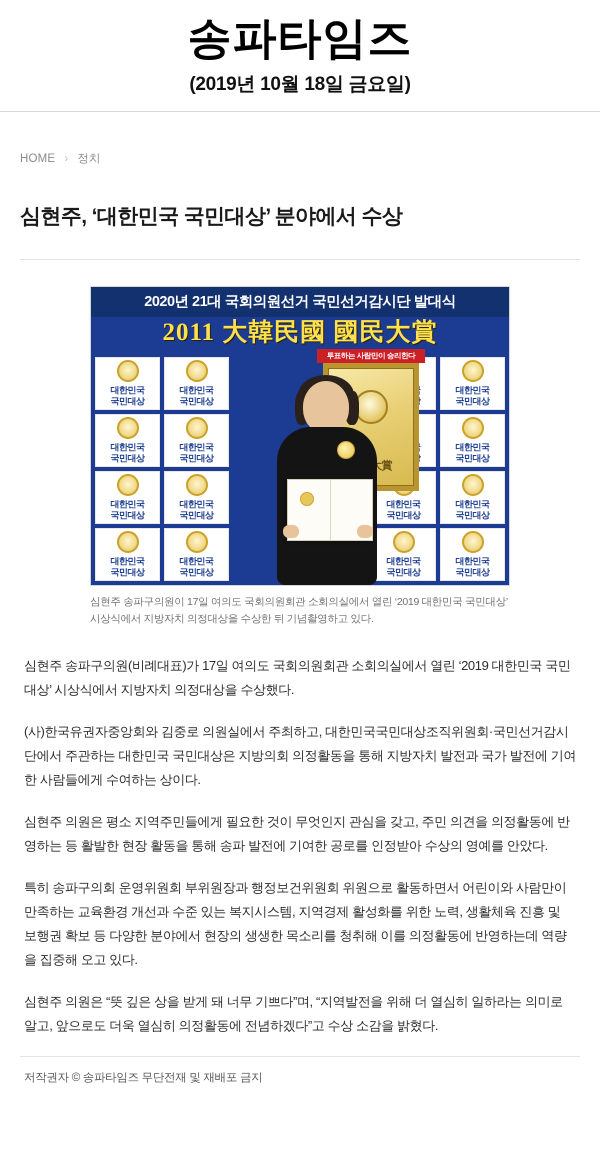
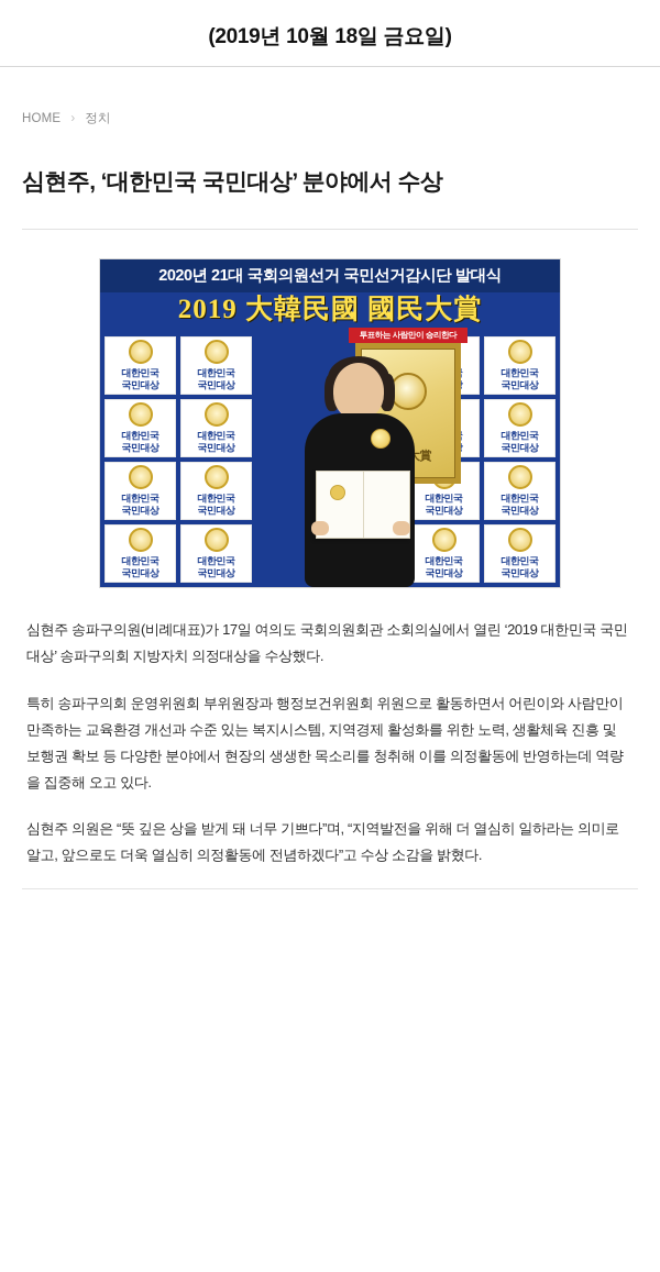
- 송파타임즈
  (2019년 10월 18일 금요일)
  HOME › 정치
  심현주, ‘대한민국 국민대상’ 분야에서 수상
  2020년 21대 국회의원선거 국민선거감시단 발대식
- 2011 大韓民國 國民大賞
+ 2019 大韓民國 國民大賞
  대한민국
  국민대상
  대한민국
  국민대상
  대한민국
  국민대상
  대한민국
  국민대상
  대한민국
  국민대상
  대한민국
  국민대상
  대한민국
  국민대상
  대한민국
  국민대상
  대한민국
  국민대상
  대한민국
  국민대상
  대한민국
  국민대상
  대한민국
  국민대상
  대한민국
  국민대상
  대한민국
  국민대상
  투표하는 사람만이 승리한다
- 심현주 송파구의원이 17일 여의도 국회의원회관 소회의실에서 열린 ‘2019 대한민국 국민대상’ 시상식에서 지방자치 의정대상을 수상한 뒤 기념촬영하고 있다.
- 심현주 송파구의원(비례대표)가 17일 여의도 국회의원회관 소회의실에서 열린 ‘2019 대한민국 국민대상’ 시상식에서 지방자치 의정대상을 수상했다.
+ 심현주 송파구의원(비례대표)가 17일 여의도 국회의원회관 소회의실에서 열린 ‘2019 대한민국 국민대상’ 송파구의회 지방자치 의정대상을 수상했다.
- (사)한국유권자중앙회와 김중로 의원실에서 주최하고, 대한민국국민대상조직위원회·국민선거감시단에서 주관하는 대한민국 국민대상은 지방의회 의정활동을 통해 지방자치 발전과 국가 발전에 기여한 사람들에게 수여하는 상이다.
- 심현주 의원은 평소 지역주민들에게 필요한 것이 무엇인지 관심을 갖고, 주민 의견을 의정활동에 반영하는 등 활발한 현장 활동을 통해 송파 발전에 기여한 공로를 인정받아 수상의 영예를 안았다.
  특히 송파구의회 운영위원회 부위원장과 행정보건위원회 위원으로 활동하면서 어린이와 사람만이 만족하는 교육환경 개선과 수준 있는 복지시스템, 지역경제 활성화를 위한 노력, 생활체육 진흥 및 보행권 확보 등 다양한 분야에서 현장의 생생한 목소리를 청취해 이를 의정활동에 반영하는데 역량을 집중해 오고 있다.
  심현주 의원은 “뜻 깊은 상을 받게 돼 너무 기쁘다”며, “지역발전을 위해 더 열심히 일하라는 의미로 알고, 앞으로도 더욱 열심히 의정활동에 전념하겠다”고 수상 소감을 밝혔다.
- 저작권자 © 송파타임즈 무단전재 및 재배포 금지
